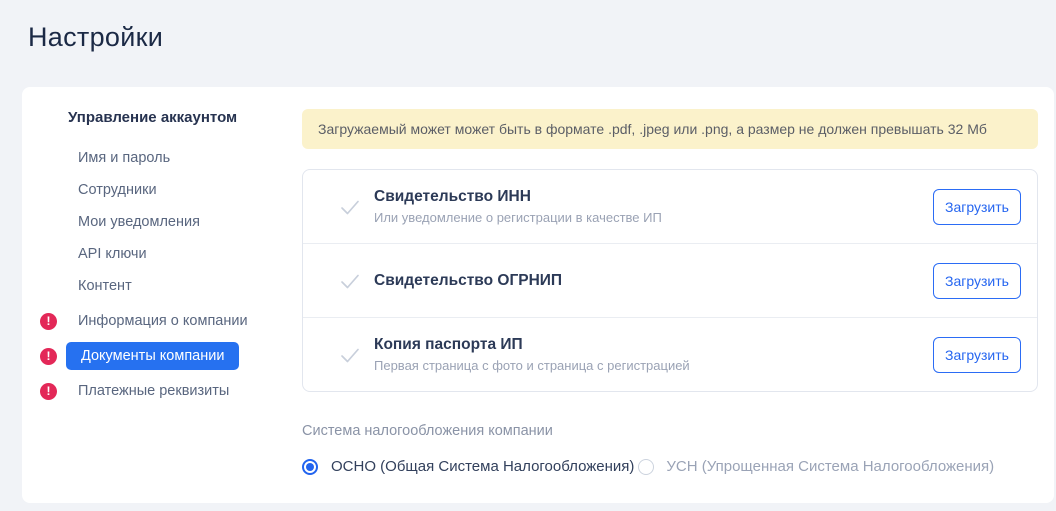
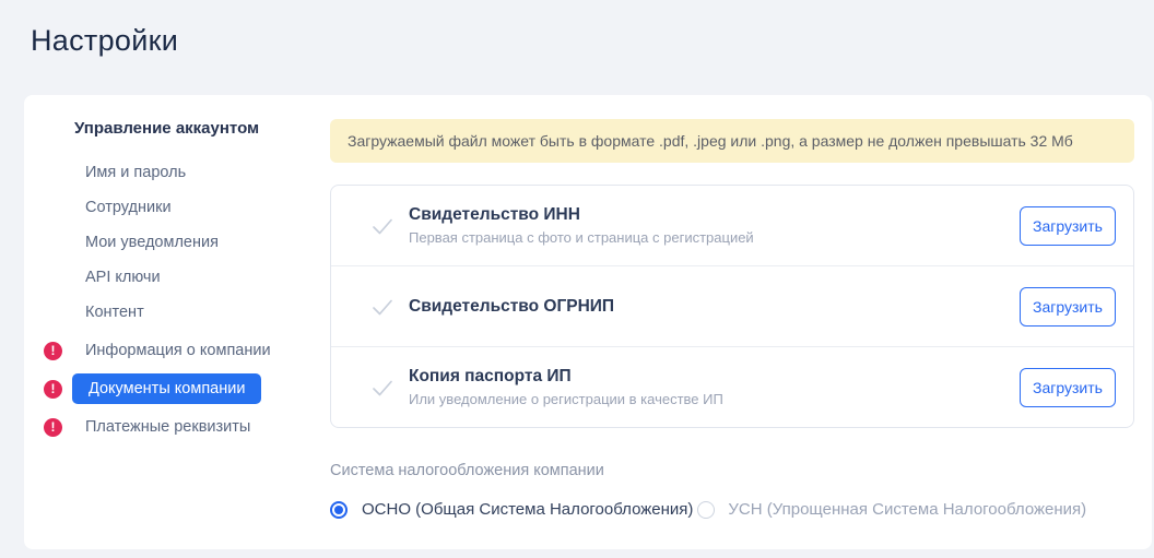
  Настройки
  Управление аккаунтом
  Имя и пароль
  Сотрудники
  Мои уведомления
  API ключи
  Контент
  !
  Информация о компании
  !
  Документы компании
  !
  Платежные реквизиты
- Загружаемый может может быть в формате .pdf, .jpeg или .png, а размер не должен превышать 32 Мб
+ Загружаемый файл может быть в формате .pdf, .jpeg или .png, а размер не должен превышать 32 Мб
  Свидетельство ИНН
- Или уведомление о регистрации в качестве ИП
+ Первая страница с фото и страница с регистрацией
  Загрузить
  Свидетельство ОГРНИП
  Загрузить
  Копия паспорта ИП
- Первая страница с фото и страница с регистрацией
+ Или уведомление о регистрации в качестве ИП
  Загрузить
  Система налогообложения компании
  ОСНО (Общая Система Налогообложения)
  УСН (Упрощенная Система Налогообложения)
